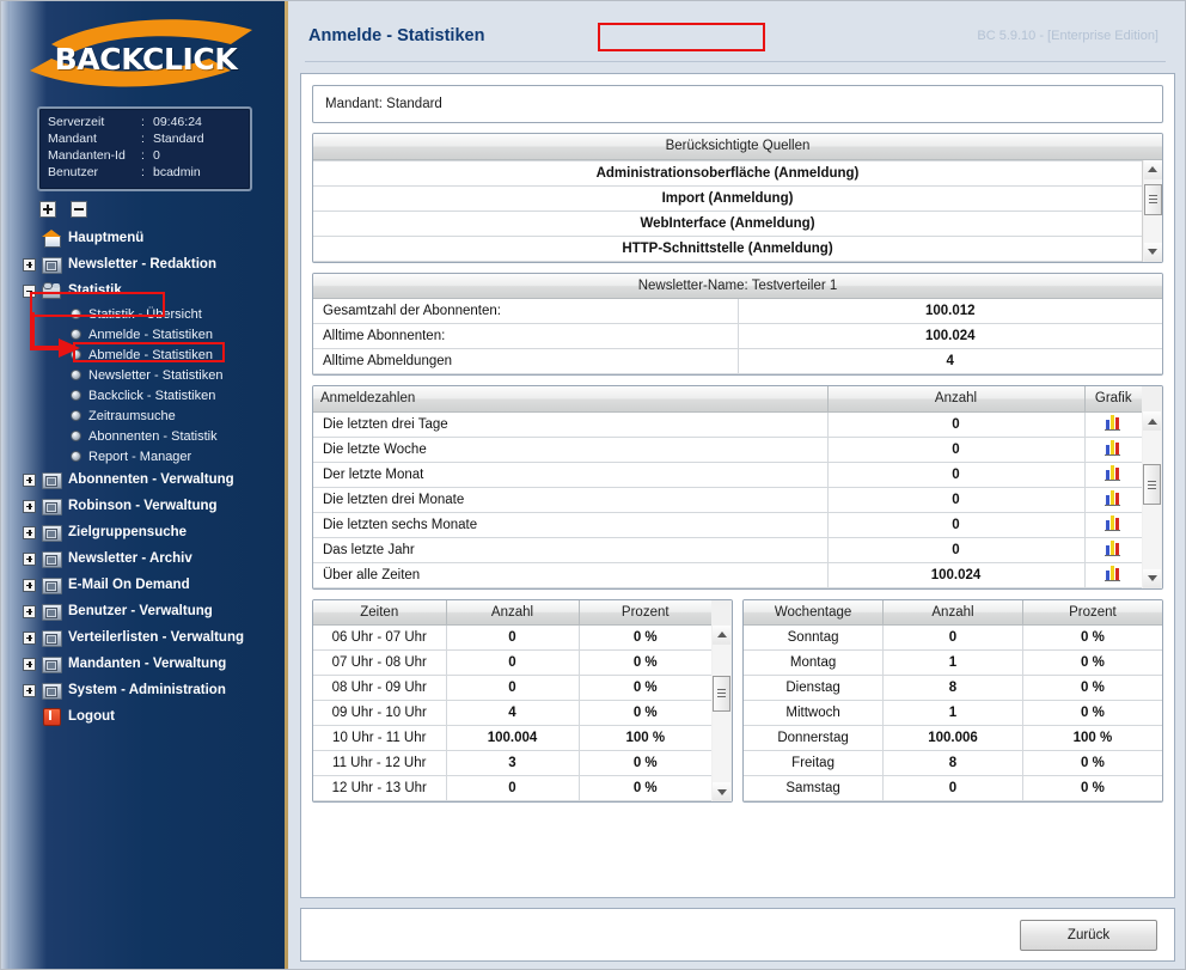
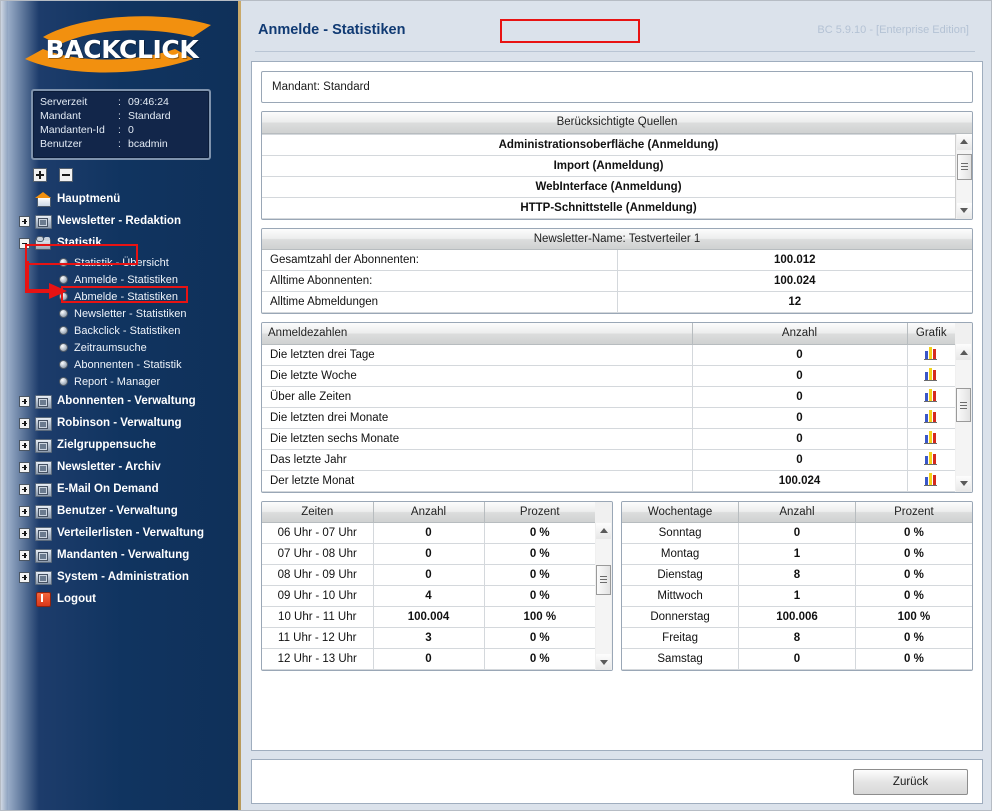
  BACKCLICK
  Serverzeit	:	09:46:24
  Mandant	:	Standard
  Mandanten-Id	:	0
  Benutzer	:	bcadmin
  Hauptmenü
  Newsletter - Redaktion
  Statistik
  Statistik - Übersicht
  Anmelde - Statistiken
  Abmelde - Statistiken
  Newsletter - Statistiken
  Backclick - Statistiken
  Zeitraumsuche
  Abonnenten - Statistik
  Report - Manager
  Abonnenten - Verwaltung
  Robinson - Verwaltung
  Zielgruppensuche
  Newsletter - Archiv
  E-Mail On Demand
  Benutzer - Verwaltung
  Verteilerlisten - Verwaltung
  Mandanten - Verwaltung
  System - Administration
  Logout
  Anmelde - Statistiken
  BC 5.9.10 - [Enterprise Edition]
  Mandant: Standard
  Berücksichtigte Quellen
  Administrationsoberfläche (Anmeldung)
  Import (Anmeldung)
  WebInterface (Anmeldung)
  HTTP-Schnittstelle (Anmeldung)
  Newsletter-Name: Testverteiler 1
  Gesamtzahl der Abonnenten:	100.012
  Alltime Abonnenten:	100.024
- Alltime Abmeldungen	4
+ Alltime Abmeldungen	12
  Anmeldezahlen	Anzahl	Grafik
  Die letzten drei Tage	0
  Die letzte Woche	0
- Der letzte Monat	0
+ Über alle Zeiten	0
  Die letzten drei Monate	0
  Die letzten sechs Monate	0
  Das letzte Jahr	0
- Über alle Zeiten	100.024
+ Der letzte Monat	100.024
  Zeiten	Anzahl	Prozent
  06 Uhr - 07 Uhr	0	0 %
  07 Uhr - 08 Uhr	0	0 %
  08 Uhr - 09 Uhr	0	0 %
  09 Uhr - 10 Uhr	4	0 %
  10 Uhr - 11 Uhr	100.004	100 %
  11 Uhr - 12 Uhr	3	0 %
  12 Uhr - 13 Uhr	0	0 %
  Wochentage	Anzahl	Prozent
  Sonntag	0	0 %
  Montag	1	0 %
  Dienstag	8	0 %
  Mittwoch	1	0 %
  Donnerstag	100.006	100 %
  Freitag	8	0 %
  Samstag	0	0 %
  Zurück
